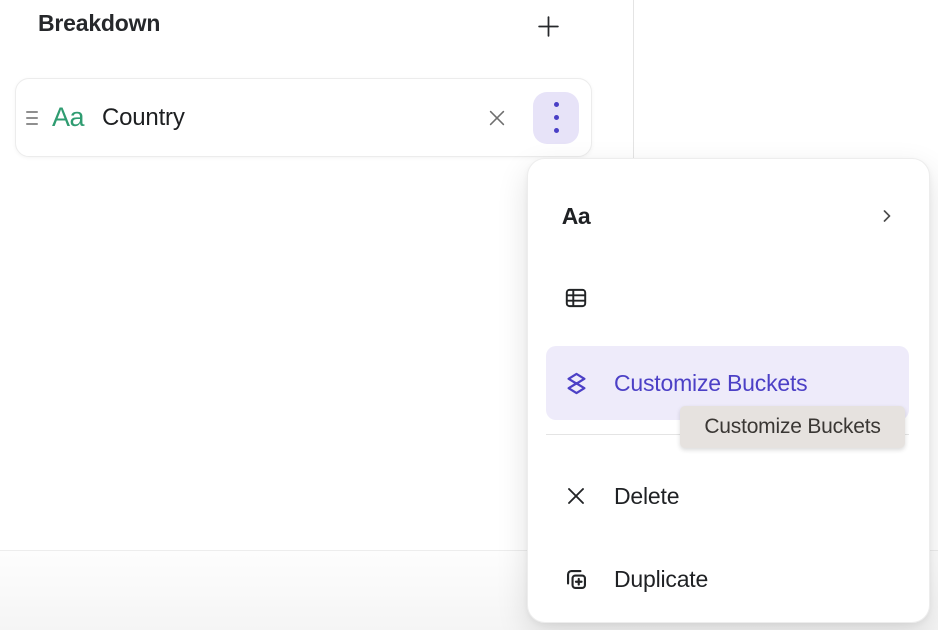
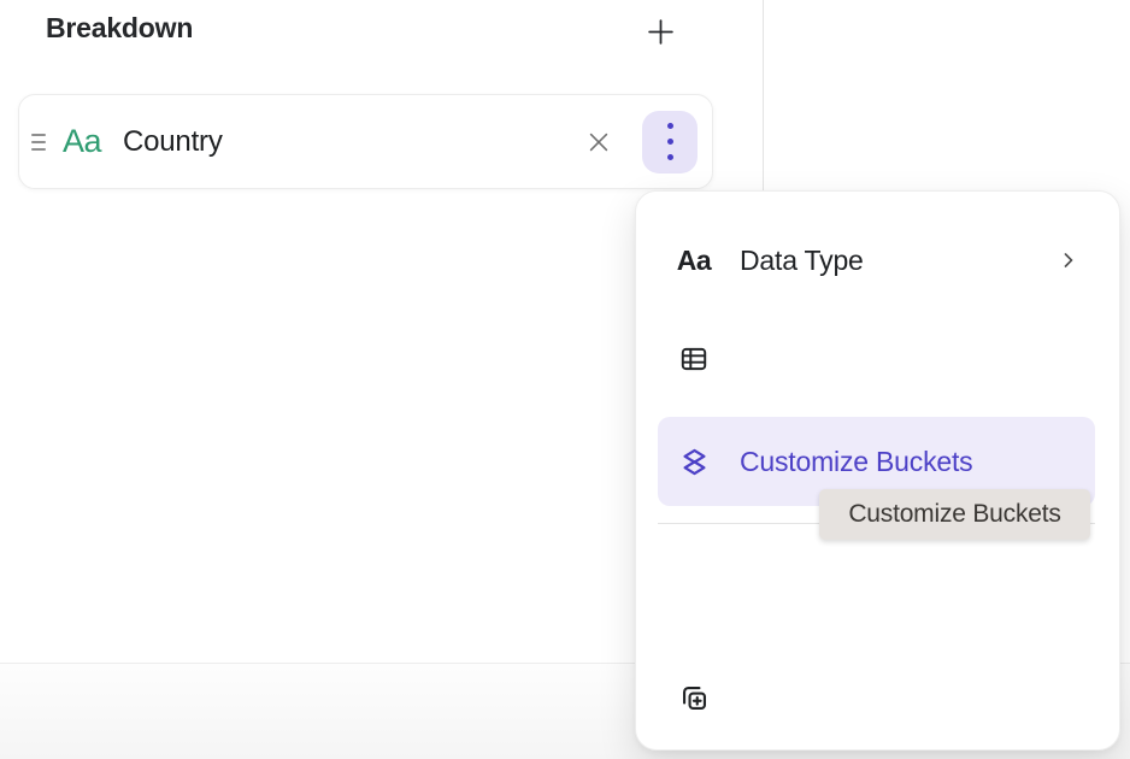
  Breakdown
  Aa
  Country
  Aa
+ Data Type
  Customize Buckets
- Delete
- Duplicate
  Customize Buckets
